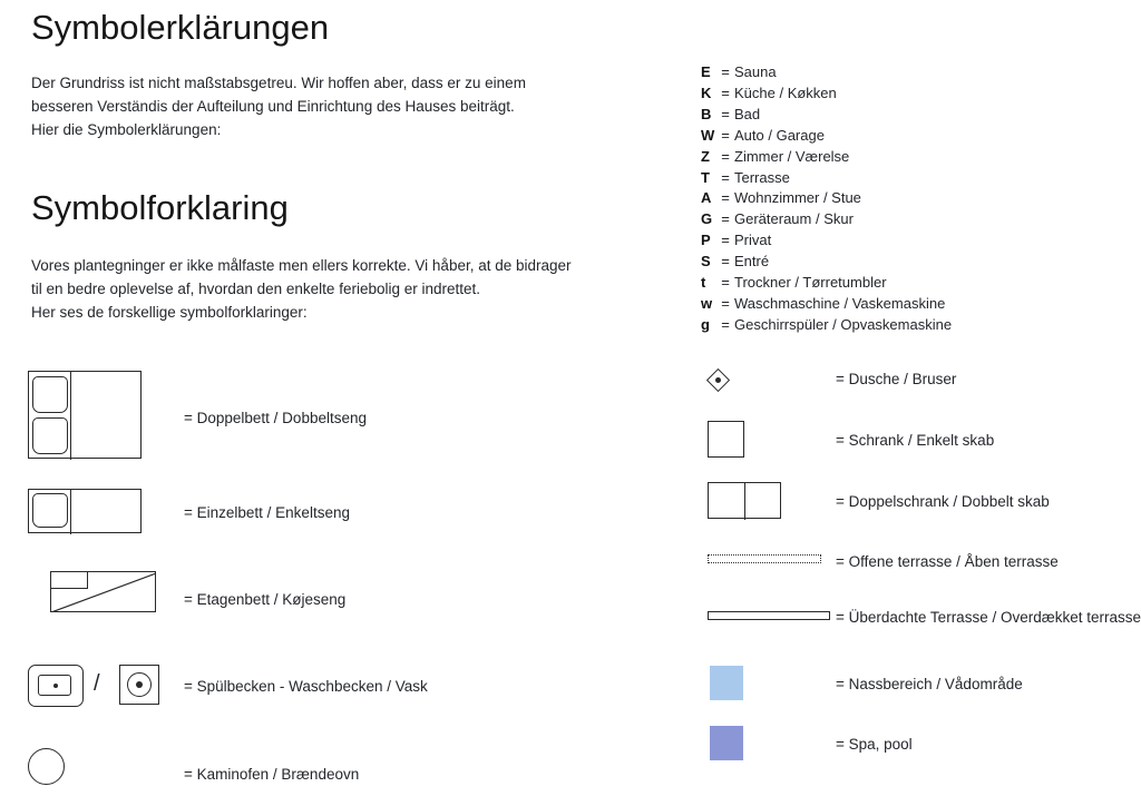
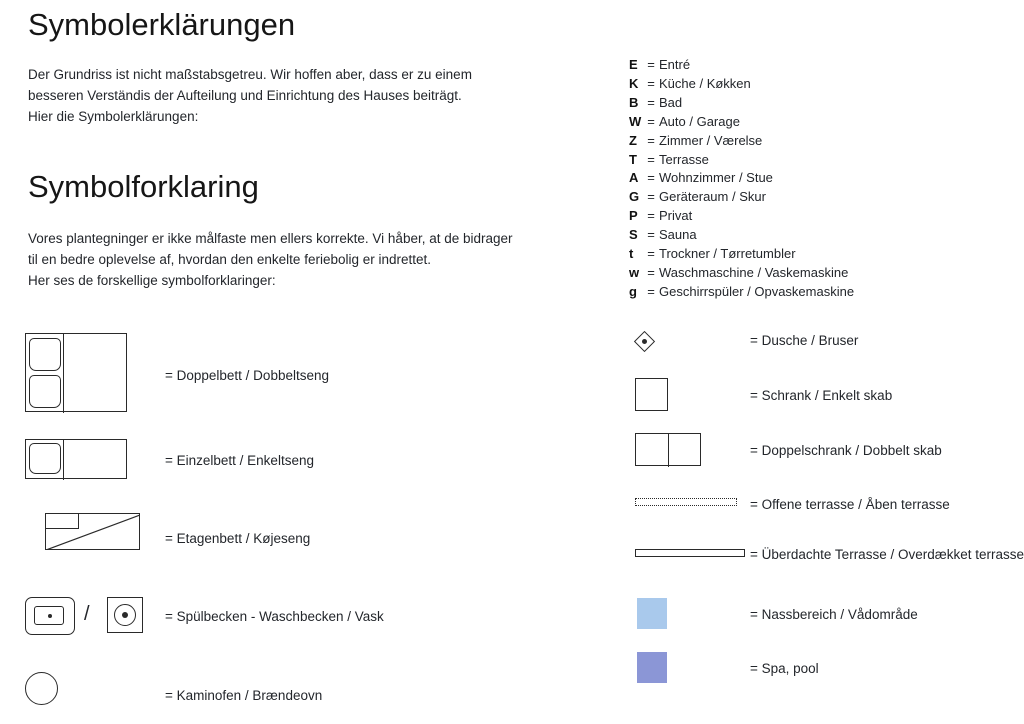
  Symbolerklärungen
  Der Grundriss ist nicht maßstabsgetreu. Wir hoffen aber, dass er zu einem
  besseren Verständis der Aufteilung und Einrichtung des Hauses beiträgt.
  Hier die Symbolerklärungen:
  Symbolforklaring
  Vores plantegninger er ikke målfaste men ellers korrekte. Vi håber, at de bidrager
  til en bedre oplevelse af, hvordan den enkelte feriebolig er indrettet.
  Her ses de forskellige symbolforklaringer:
  = Doppelbett / Dobbeltseng
  = Einzelbett / Enkeltseng
  = Etagenbett / Køjeseng
  /
  = Spülbecken - Waschbecken / Vask
  = Kaminofen / Brændeovn
- E = Sauna
+ E = Entré
  K = Küche / Køkken
  B = Bad
  W = Auto / Garage
  Z = Zimmer / Værelse
  T = Terrasse
  A = Wohnzimmer / Stue
  G = Geräteraum / Skur
  P = Privat
- S = Entré
+ S = Sauna
  t = Trockner / Tørretumbler
  w = Waschmaschine / Vaskemaskine
  g = Geschirrspüler / Opvaskemaskine
  = Dusche / Bruser
  = Schrank / Enkelt skab
  = Doppelschrank / Dobbelt skab
  = Offene terrasse / Åben terrasse
  = Überdachte Terrasse / Overdækket terrasse
  = Nassbereich / Vådområde
  = Spa, pool
